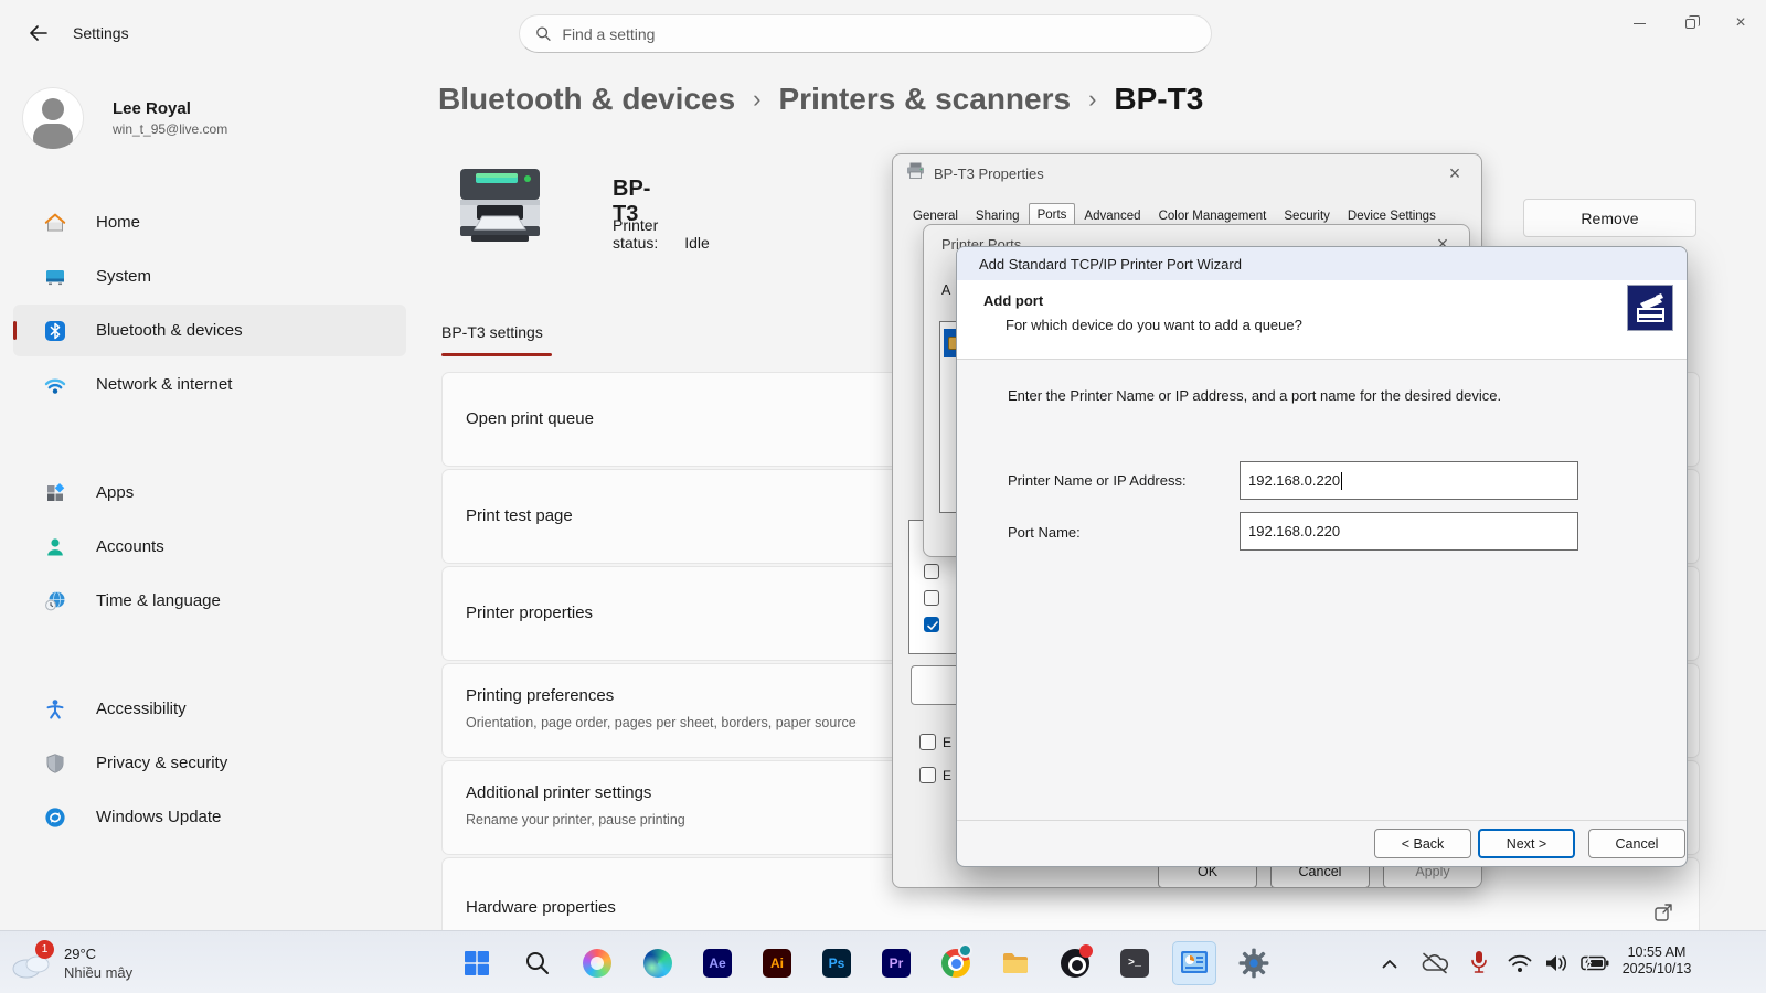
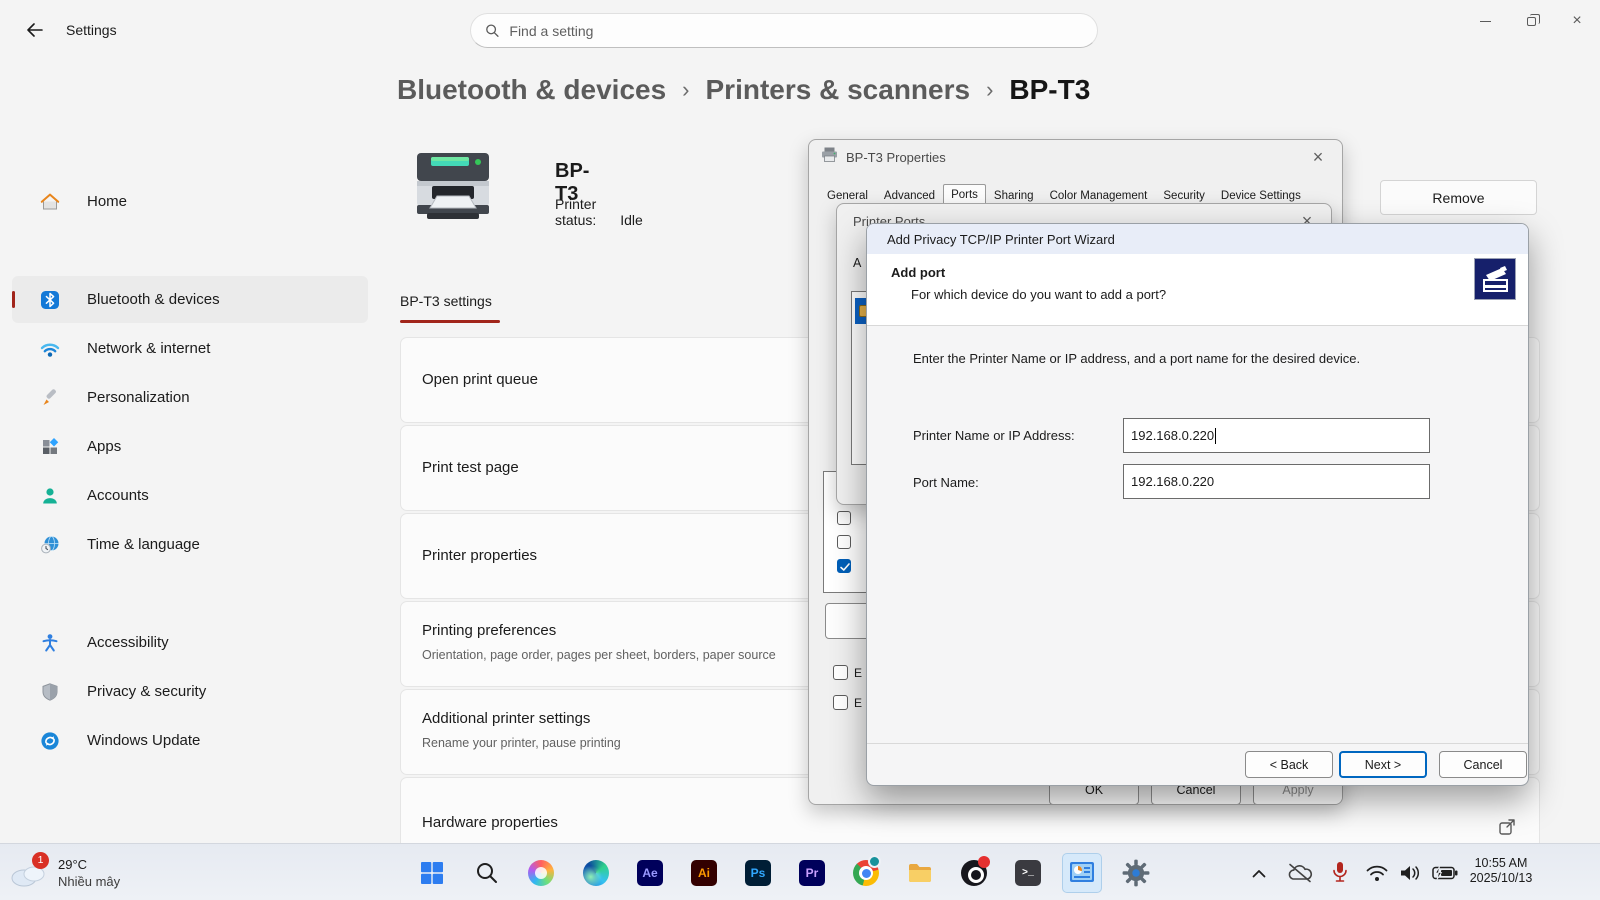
  Settings
  Find a setting
  ×
- Lee Royal
- win_t_95@live.com
  Home
- System
  Bluetooth & devices
  Network & internet
+ Personalization
  Apps
  Accounts
  Time & language
  Accessibility
  Privacy & security
  Windows Update
  Bluetooth & devices
  ›
  Printers & scanners
  ›
  BP-T3
  BP-T3
  Printer status: Idle
  Remove
  BP-T3 settings
  Open print queue
  Print test page
  Printer properties
  Printing preferences
  Orientation, page order, pages per sheet, borders, paper source
  Additional printer settings
  Rename your printer, pause printing
  Hardware properties
  BP-T3 Properties
  ×
  General
- Sharing
+ Advanced
  Ports
- Advanced
+ Sharing
  Color Management
  Security
  Device Settings
  E
  E
  OK
  Cancel
  Apply
  Printer Ports
  ×
  A
- Add Standard TCP/IP Printer Port Wizard
+ Add Privacy TCP/IP Printer Port Wizard
  Add port
- For which device do you want to add a queue?
+ For which device do you want to add a port?
  Enter the Printer Name or IP address, and a port name for the desired device.
  Printer Name or IP Address:
  192.168.0.220
  Port Name:
  192.168.0.220
  < Back
  Next >
  Cancel
  1
  29°C
  Nhiều mây
  Ae
  Ai
  Ps
  Pr
  >_
  10:55 AM
  2025/10/13
